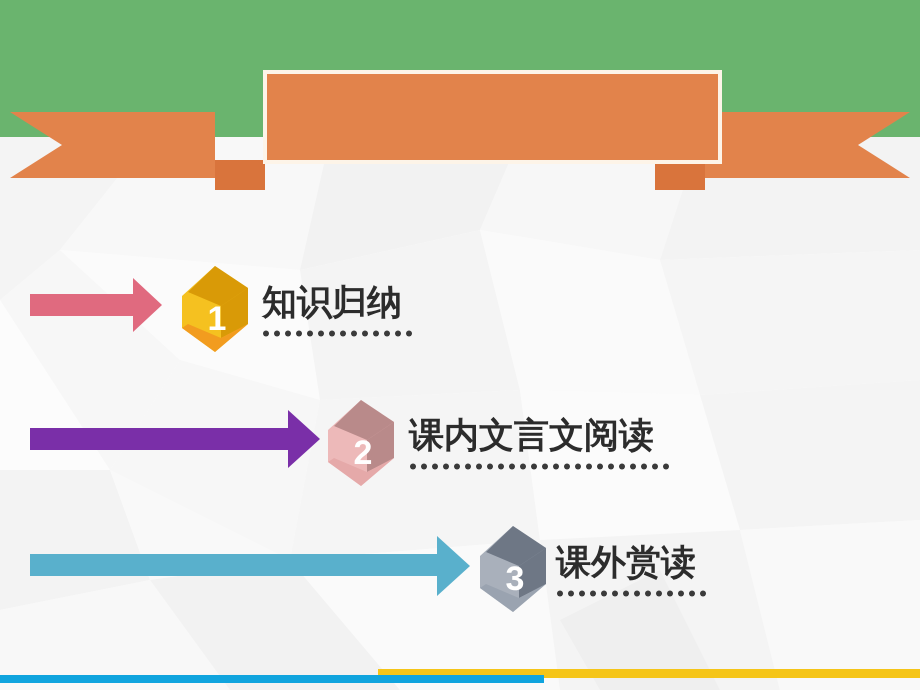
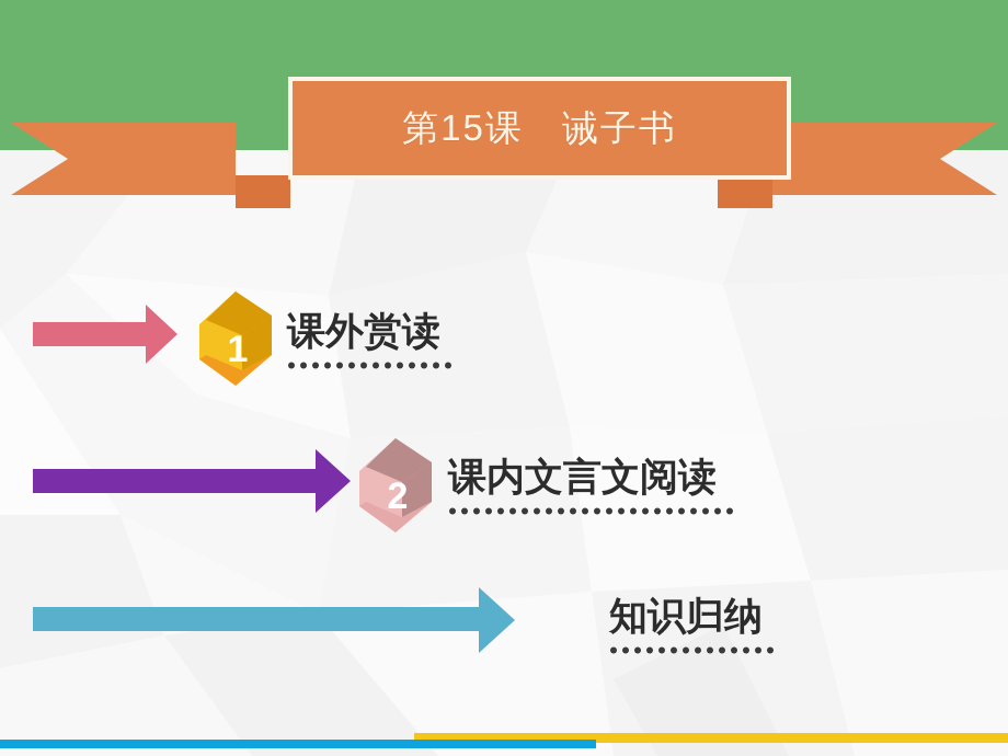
+ 第15课 诫子书
  1
- 知识归纳
+ 课外赏读
  2
  课内文言文阅读
- 3
- 课外赏读
+ 知识归纳
